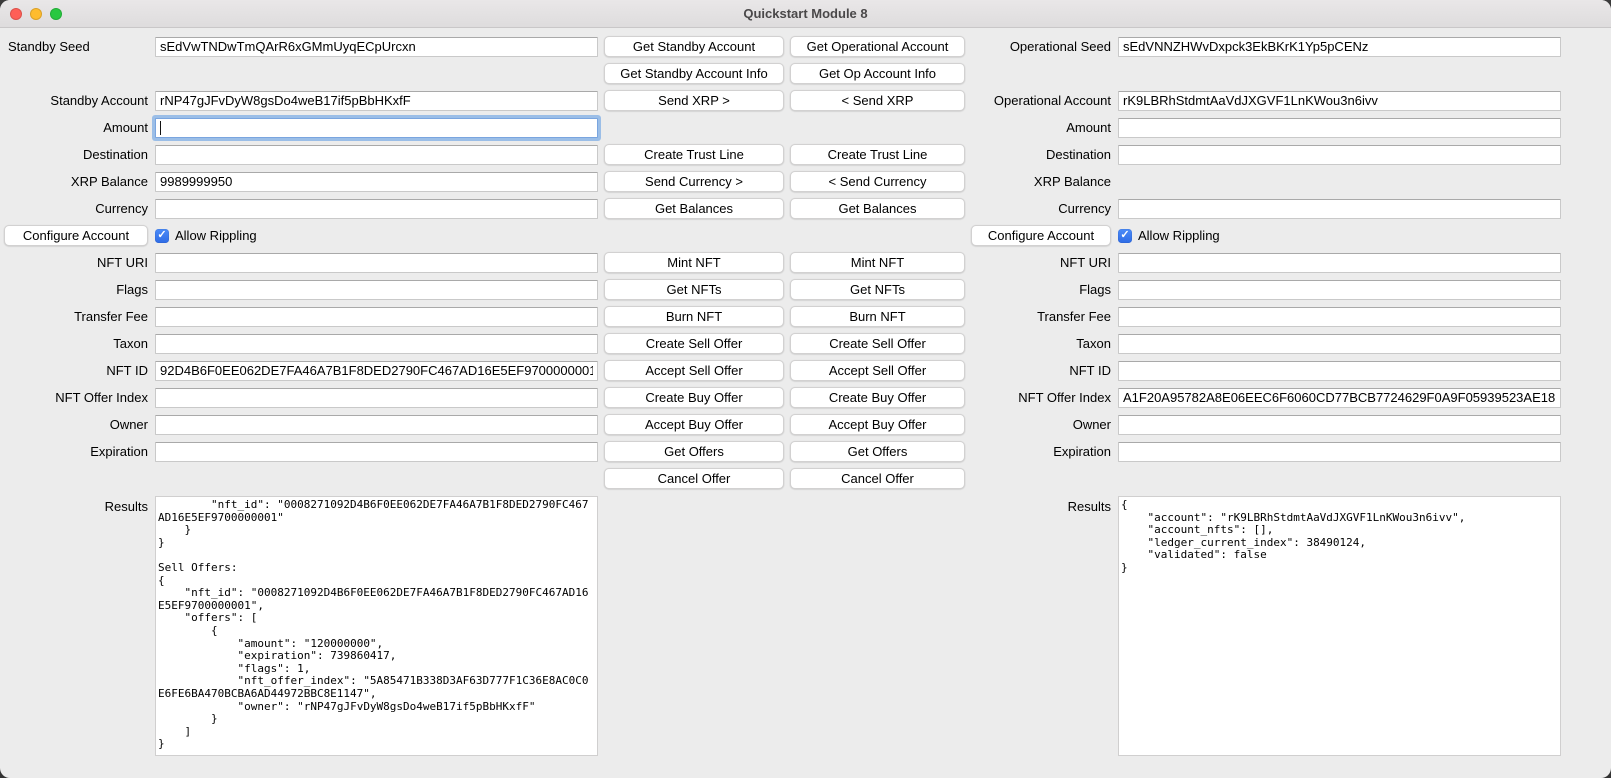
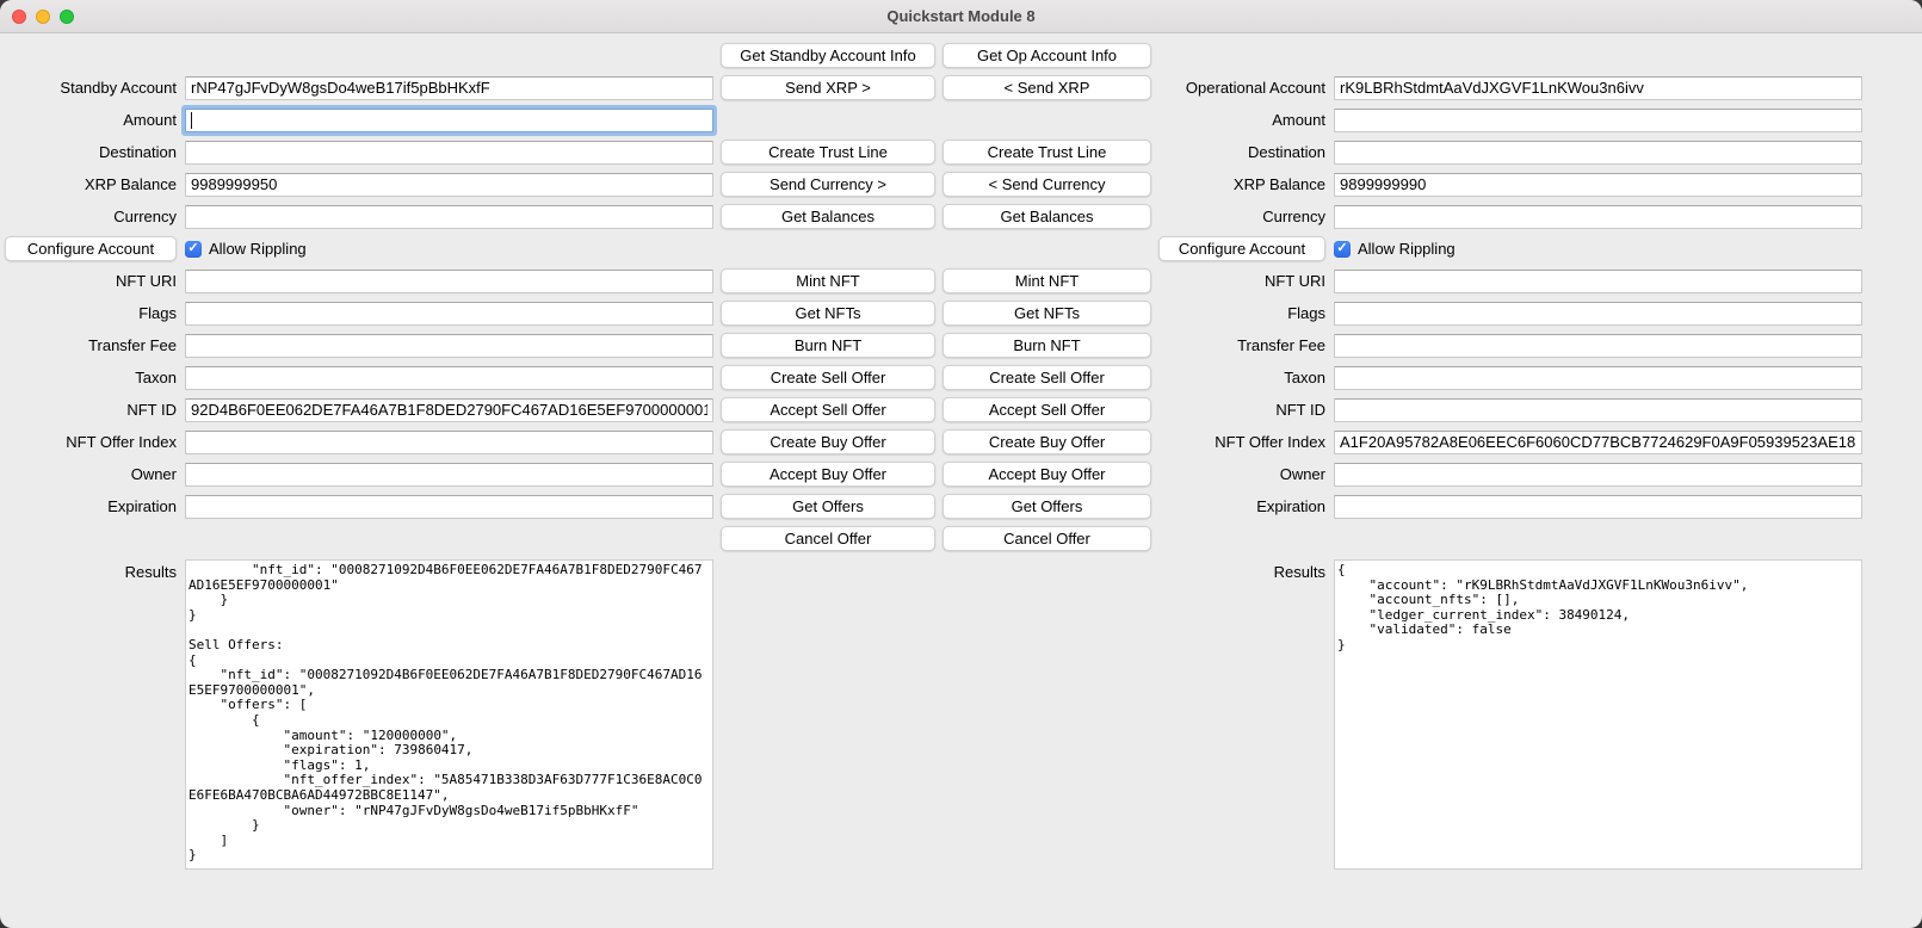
  Quickstart Module 8
- Standby Seed
- sEdVwTNDwTmQArR6xGMmUyqECpUrcxn
- Get Standby Account
- Get Operational Account
- Operational Seed
- sEdVNNZHWvDxpck3EkBKrK1Yp5pCENz
  Get Standby Account Info
  Get Op Account Info
  Standby Account
  rNP47gJFvDyW8gsDo4weB17if5pBbHKxfF
  Send XRP >
  < Send XRP
  Operational Account
  rK9LBRhStdmtAaVdJXGVF1LnKWou3n6ivv
  Amount
  Amount
  Destination
  Create Trust Line
  Create Trust Line
  Destination
  XRP Balance
  9989999950
  Send Currency >
  < Send Currency
  XRP Balance
+ 9899999990
  Currency
  Get Balances
  Get Balances
  Currency
  Configure Account
  ✓
  Allow Rippling
  Configure Account
  ✓
  Allow Rippling
  NFT URI
  Mint NFT
  Mint NFT
  NFT URI
  Flags
  Get NFTs
  Get NFTs
  Flags
  Transfer Fee
  Burn NFT
  Burn NFT
  Transfer Fee
  Taxon
  Create Sell Offer
  Create Sell Offer
  Taxon
  NFT ID
  92D4B6F0EE062DE7FA46A7B1F8DED2790FC467AD16E5EF9700000001
  Accept Sell Offer
  Accept Sell Offer
  NFT ID
  NFT Offer Index
  Create Buy Offer
  Create Buy Offer
  NFT Offer Index
  A1F20A95782A8E06EEC6F6060CD77BCB7724629F0A9F05939523AE18
  Owner
  Accept Buy Offer
  Accept Buy Offer
  Owner
  Expiration
  Get Offers
  Get Offers
  Expiration
  Cancel Offer
  Cancel Offer
  Results
  "nft_id": "0008271092D4B6F0EE062DE7FA46A7B1F8DED2790FC467
  AD16E5EF9700000001"
  }
  }
  Sell Offers:
  {
  "nft_id": "0008271092D4B6F0EE062DE7FA46A7B1F8DED2790FC467AD16
  E5EF9700000001",
  "offers": [
  {
  "amount": "120000000",
  "expiration": 739860417,
  "flags": 1,
  "nft_offer_index": "5A85471B338D3AF63D777F1C36E8AC0C0
  E6FE6BA470BCBA6AD44972BBC8E1147",
  "owner": "rNP47gJFvDyW8gsDo4weB17if5pBbHKxfF"
  }
  ]
  }
  Results
  {
  "account": "rK9LBRhStdmtAaVdJXGVF1LnKWou3n6ivv",
  "account_nfts": [],
  "ledger_current_index": 38490124,
  "validated": false
  }
